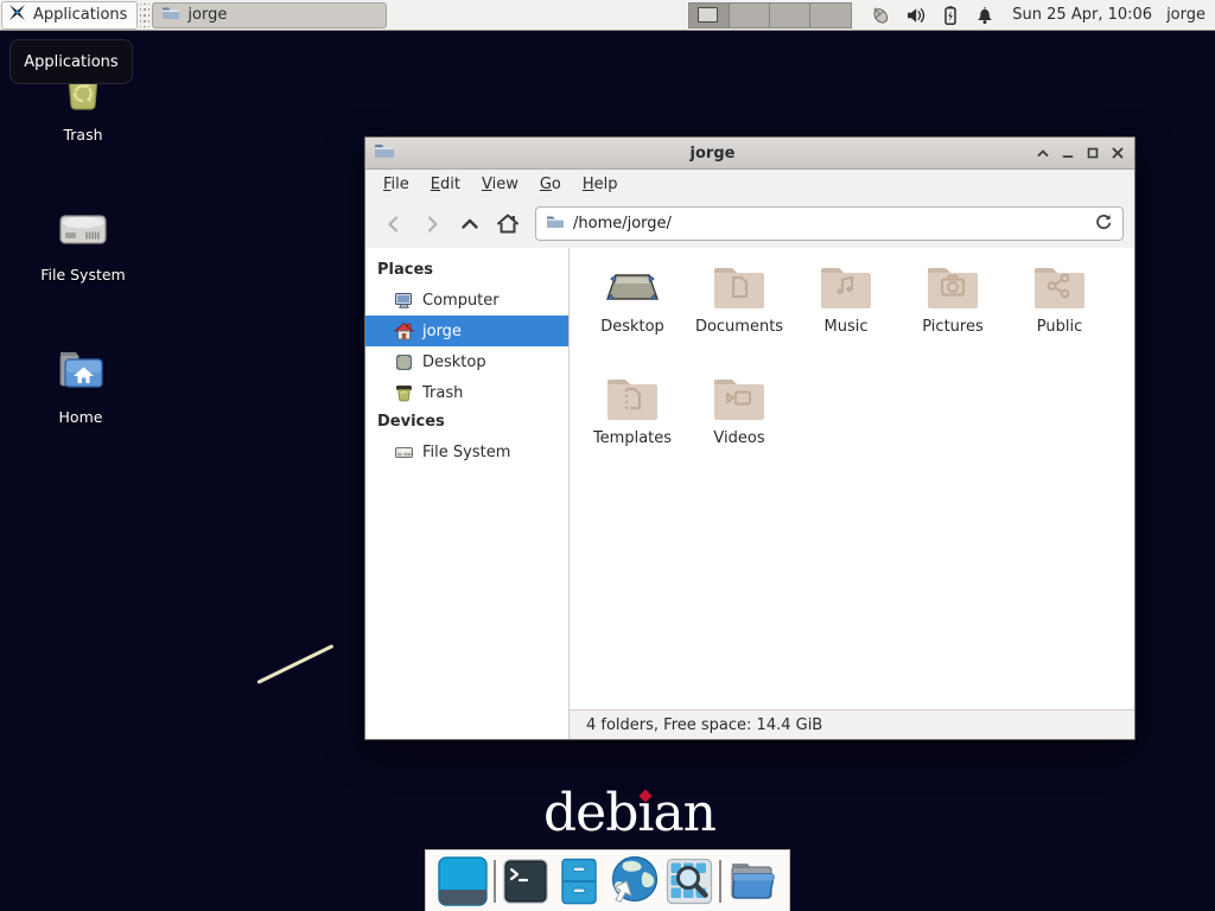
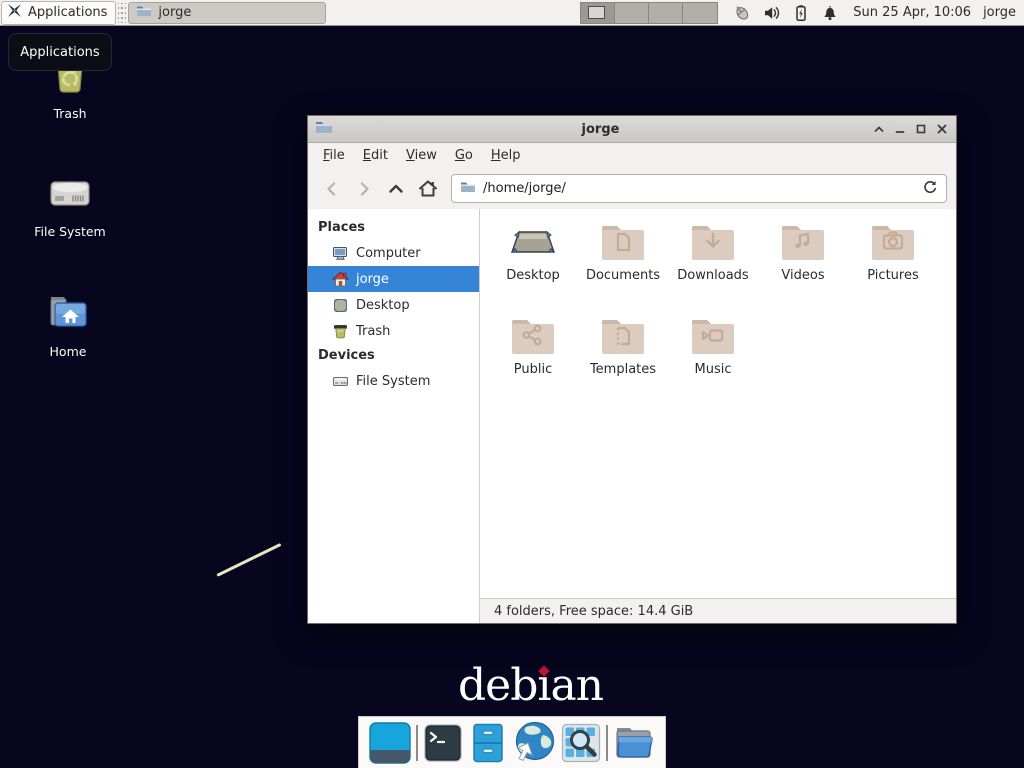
  Applications
  jorge
  Sun 25 Apr, 10:06
  jorge
  Applications
  Trash
  File System
  Home
  deb
  ı
  an
  jorge
  File
  Edit
  View
  Go
  Help
  /home/jorge/
  Places
  Computer
  jorge
  Desktop
  Trash
  Devices
  File System
  Desktop
  Documents
+ Downloads
- Music
+ Videos
  Pictures
  Public
  Templates
- Videos
+ Music
  4 folders, Free space: 14.4 GiB
